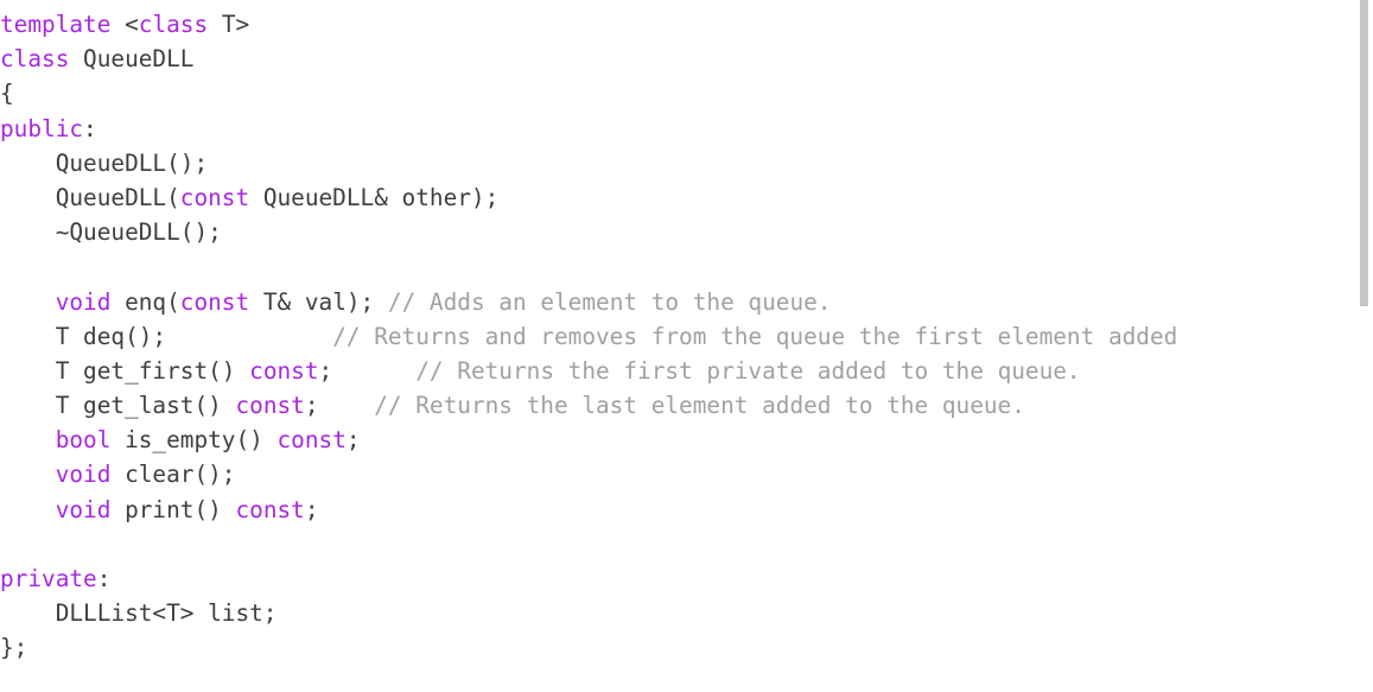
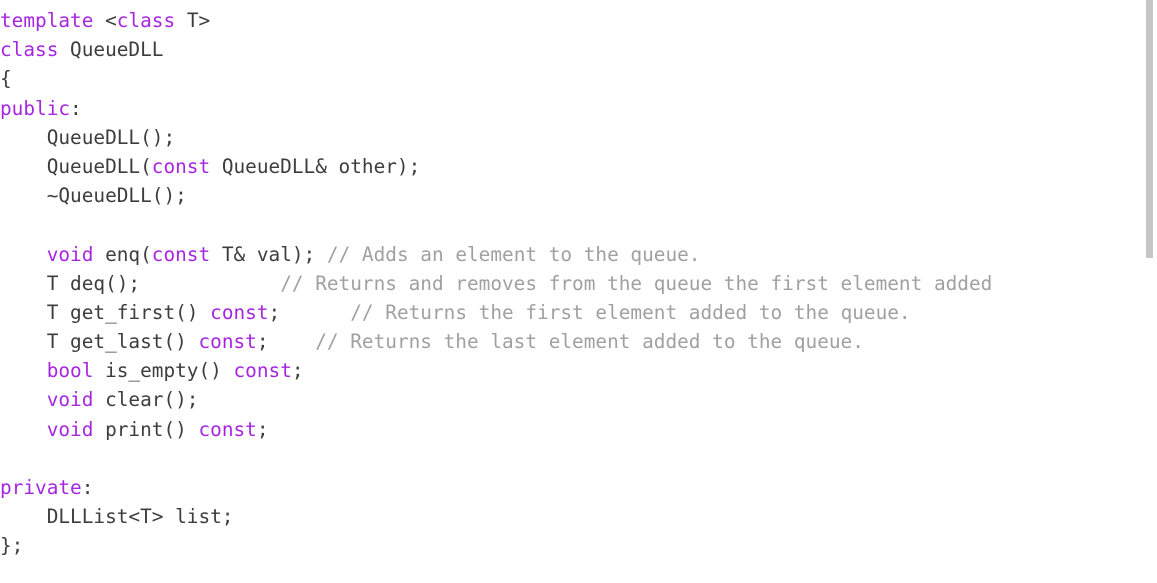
  template <class T>
  class QueueDLL
  {
  public:
  QueueDLL();
  QueueDLL(const QueueDLL& other);
  ~QueueDLL();
  void enq(const T& val); // Adds an element to the queue.
  T deq(); // Returns and removes from the queue the first element added
- T get_first() const; // Returns the first private added to the queue.
+ T get_first() const; // Returns the first element added to the queue.
  T get_last() const; // Returns the last element added to the queue.
  bool is_empty() const;
  void clear();
  void print() const;
  private:
  DLLList<T> list;
  };
